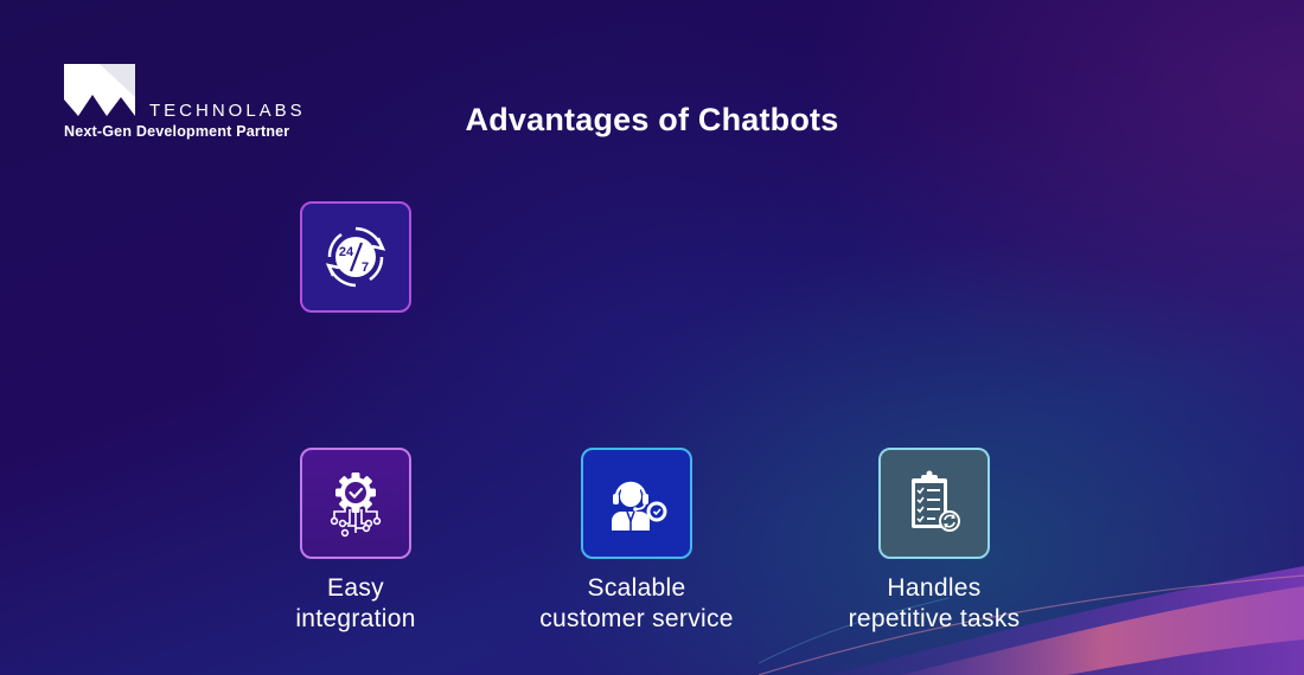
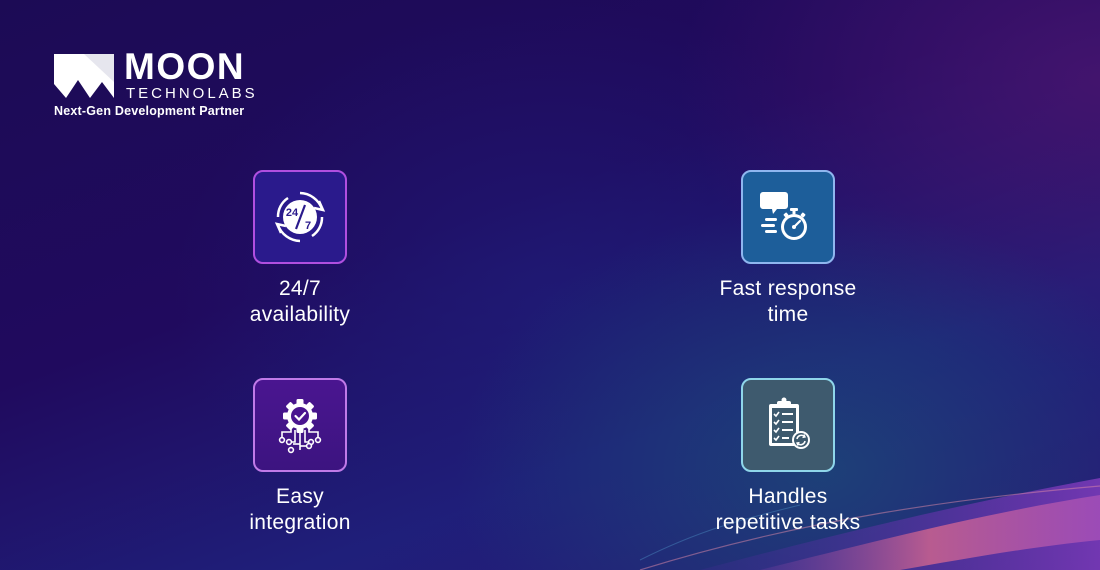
+ MOON
  TECHNOLABS
  Next-Gen Development Partner
- Advantages of Chatbots
  24
  7
+ 24/7
+ availability
+ Fast response
+ time
  Easy
  integration
- Scalable
- customer service
  Handles
  repetitive tasks
